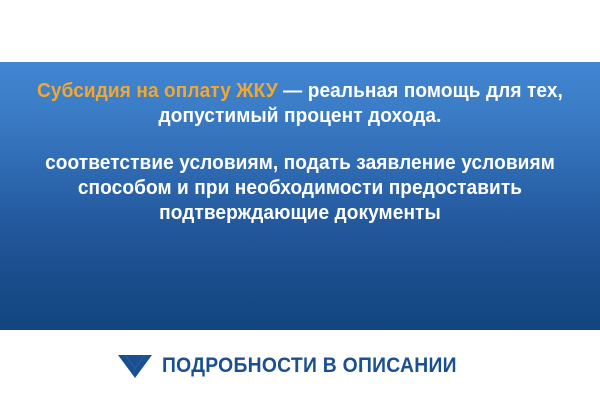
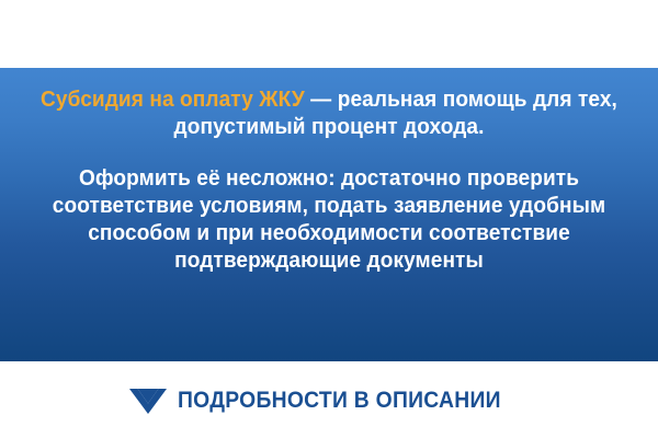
  Субсидия на оплату ЖКУ — реальная помощь для тех,
  допустимый процент дохода.
+ Оформить её несложно: достаточно проверить
- соответствие условиям, подать заявление условиям
+ соответствие условиям, подать заявление удобным
- способом и при необходимости предоставить
+ способом и при необходимости соответствие
  подтверждающие документы
  ПОДРОБНОСТИ В ОПИСАНИИ
